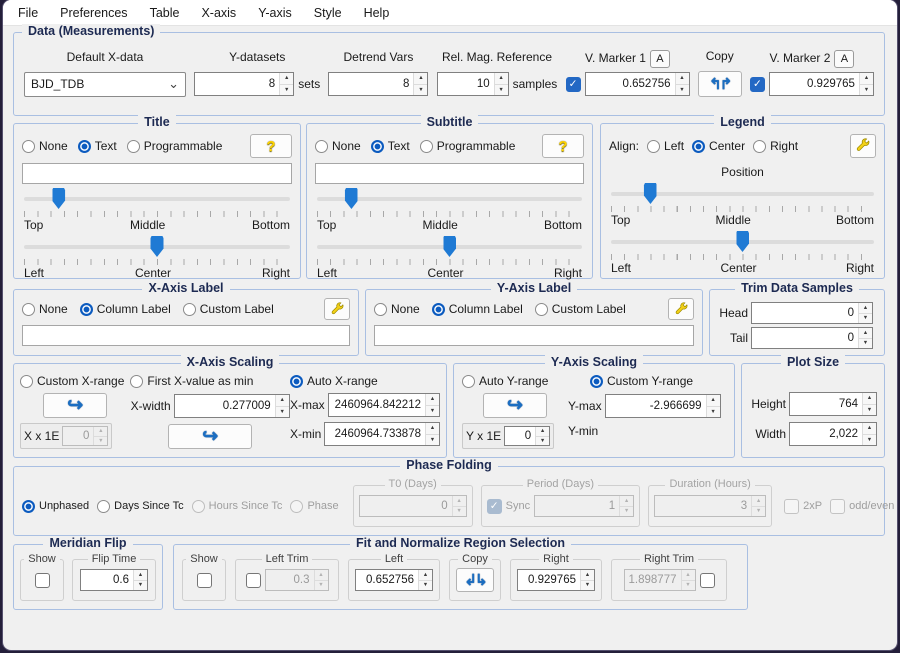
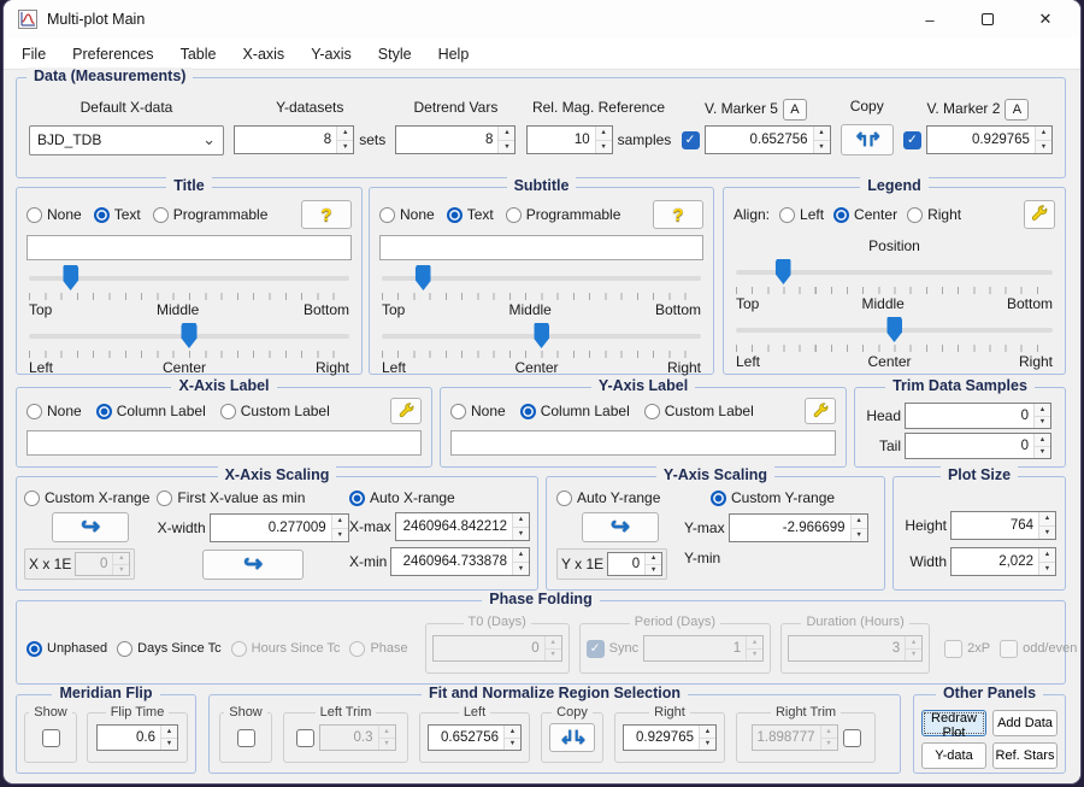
+ Multi-plot Main
+ –
+ ✕
  File
  Preferences
  Table
  X-axis
  Y-axis
  Style
  Help
  Data (Measurements)
  Default X-data
  BJD_TDB
  ⌄
  Y-datasets
  8
  sets
  Detrend Vars
  8
  Rel. Mag. Reference
  10
  samples
- V. Marker 1 A
+ V. Marker 5 A
  0.652756
  Copy
  ↰↱
  V. Marker 2 A
  0.929765
  Title
  None
  Text
  Programmable
  ?
  Top
  Middle
  Bottom
  Left
  Center
  Right
  Subtitle
  None
  Text
  Programmable
  ?
  Top
  Middle
  Bottom
  Left
  Center
  Right
  Legend
  Align:
  Left
  Center
  Right
  Position
  Top
  Middle
  Bottom
  Left
  Center
  Right
  X-Axis Label
  None
  Column Label
  Custom Label
  Y-Axis Label
  None
  Column Label
  Custom Label
  Trim Data Samples
  Head
  0
  Tail
  0
  X-Axis Scaling
  Custom X-range
  ↪
  X x 1E
  0
  First X-value as min
  X-width
  0.277009
  ↪
  Auto X-range
  X-max
  2460964.842212
  X-min
  2460964.733878
  Y-Axis Scaling
  Auto Y-range
  ↪
  Y x 1E
  0
  Custom Y-range
  Y-max
  -2.966699
  Y-min
  Plot Size
  Height
  764
  Width
  2,022
  Phase Folding
  Unphased
  Days Since Tc
  Hours Since Tc
  Phase
  T0 (Days)
  0
  Period (Days)
  Sync
  1
  Duration (Hours)
  3
  2xP
  odd/even
  Meridian Flip
  Show
  Flip Time
  0.6
  Fit and Normalize Region Selection
  Show
  Left Trim
  0.3
  Left
  0.652756
  Copy
  ↲↳
  Right
  0.929765
  Right Trim
  1.898777
+ Other Panels
+ Redraw Plot
+ Add Data
+ Y-data
+ Ref. Stars
